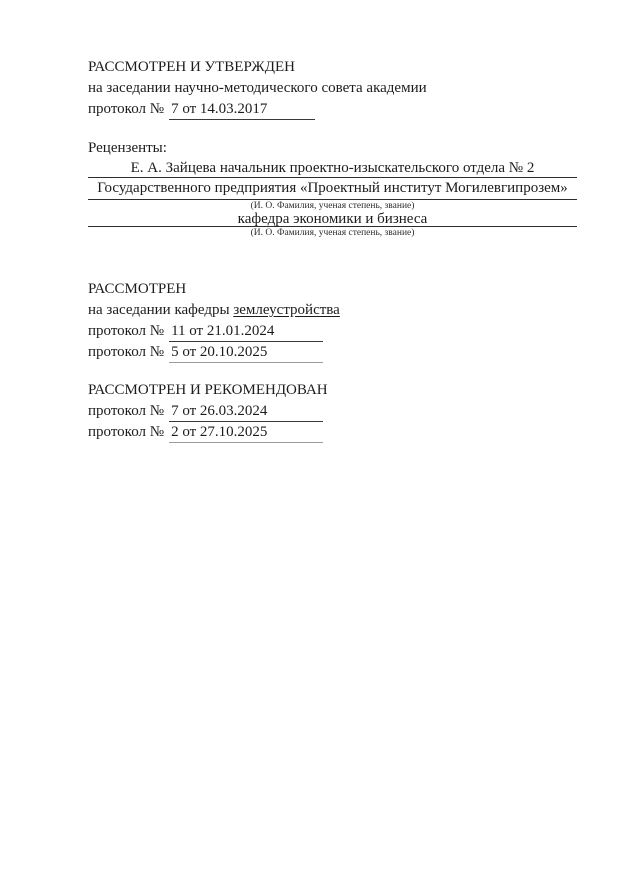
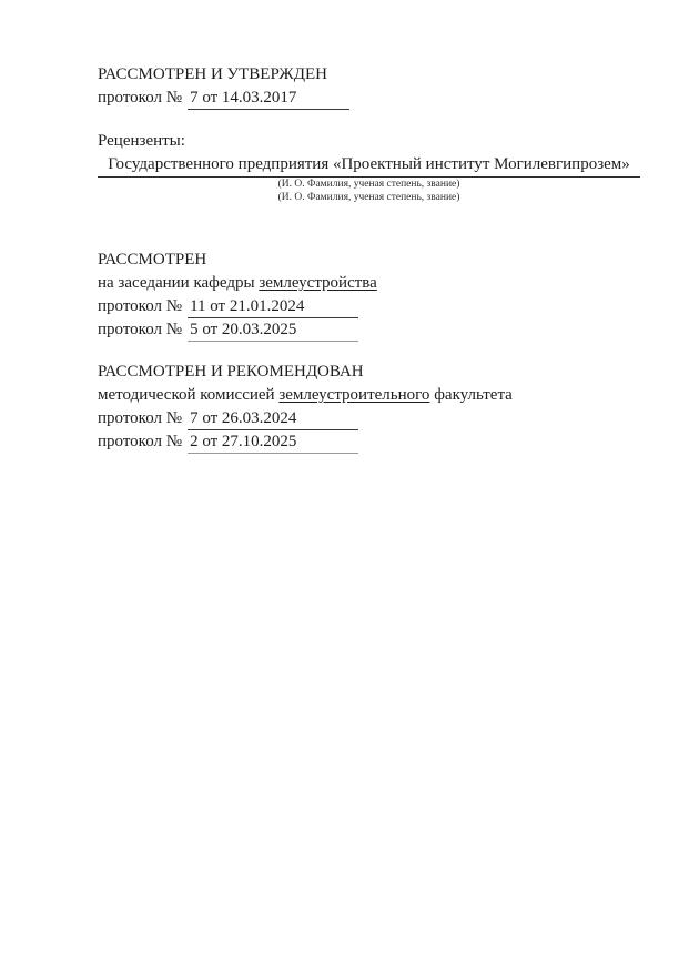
  РАССМОТРЕН И УТВЕРЖДЕН
- на заседании научно-методического совета академии
  протокол № 7 от 14.03.2017
  Рецензенты:
- Е. А. Зайцева начальник проектно-изыскательского отдела № 2
  Государственного предприятия «Проектный институт Могилевгипрозем»
  (И. О. Фамилия, ученая степень, звание)
- кафедра экономики и бизнеса
  (И. О. Фамилия, ученая степень, звание)
  РАССМОТРЕН
  на заседании кафедры землеустройства
  протокол № 11 от 21.01.2024
- протокол № 5 от 20.10.2025
+ протокол № 5 от 20.03.2025
  РАССМОТРЕН И РЕКОМЕНДОВАН
+ методической комиссией землеустроительного факультета
  протокол № 7 от 26.03.2024
  протокол № 2 от 27.10.2025
